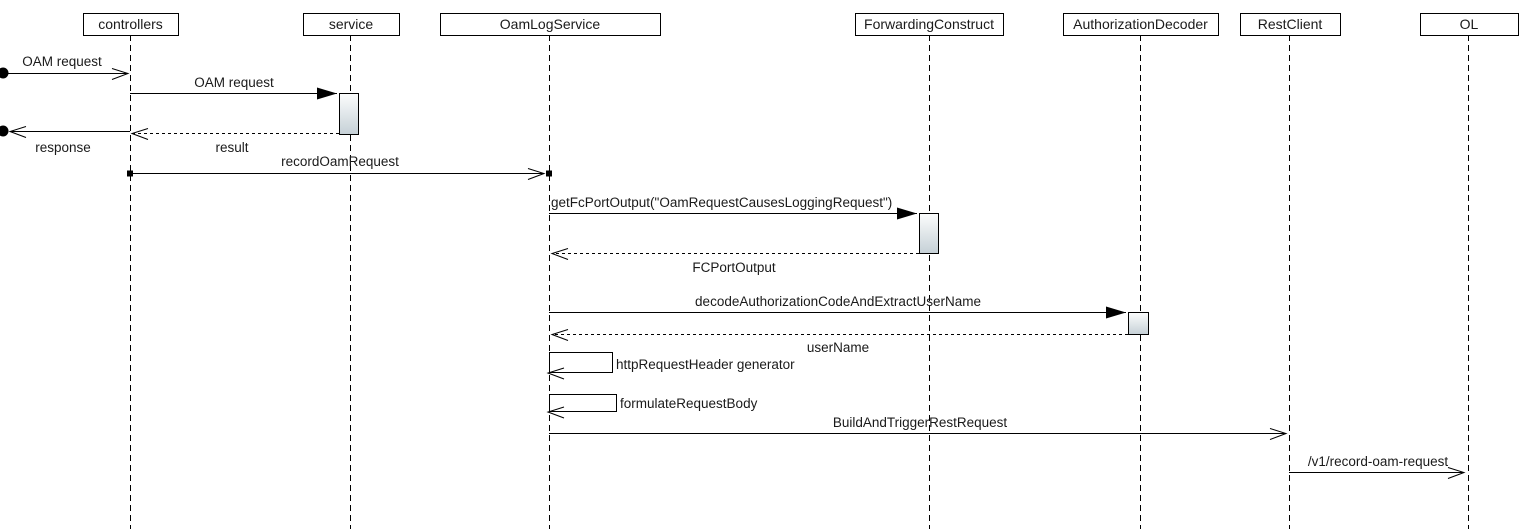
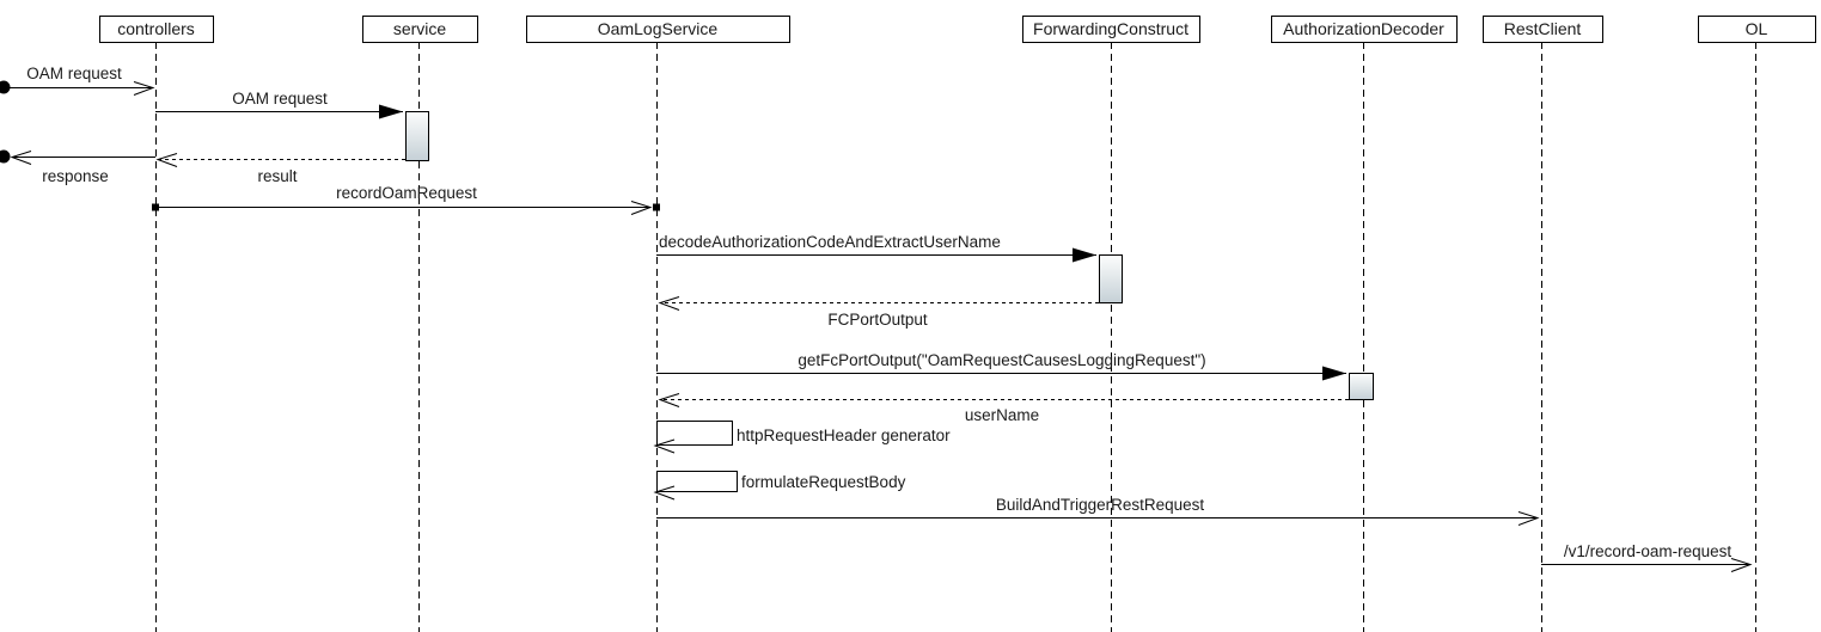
  OAM request
  OAM request
  response
  result
  recordOamRequest
- getFcPortOutput("OamRequestCausesLoggingRequest")
+ decodeAuthorizationCodeAndExtractUserName
  FCPortOutput
- decodeAuthorizationCodeAndExtractUserName
+ getFcPortOutput("OamRequestCausesLoggingRequest")
  userName
  BuildAndTriggerRestRequest
  /v1/record-oam-request
  httpRequestHeader generator
  formulateRequestBody
  controllers
  service
  OamLogService
  ForwardingConstruct
  AuthorizationDecoder
  RestClient
  OL
